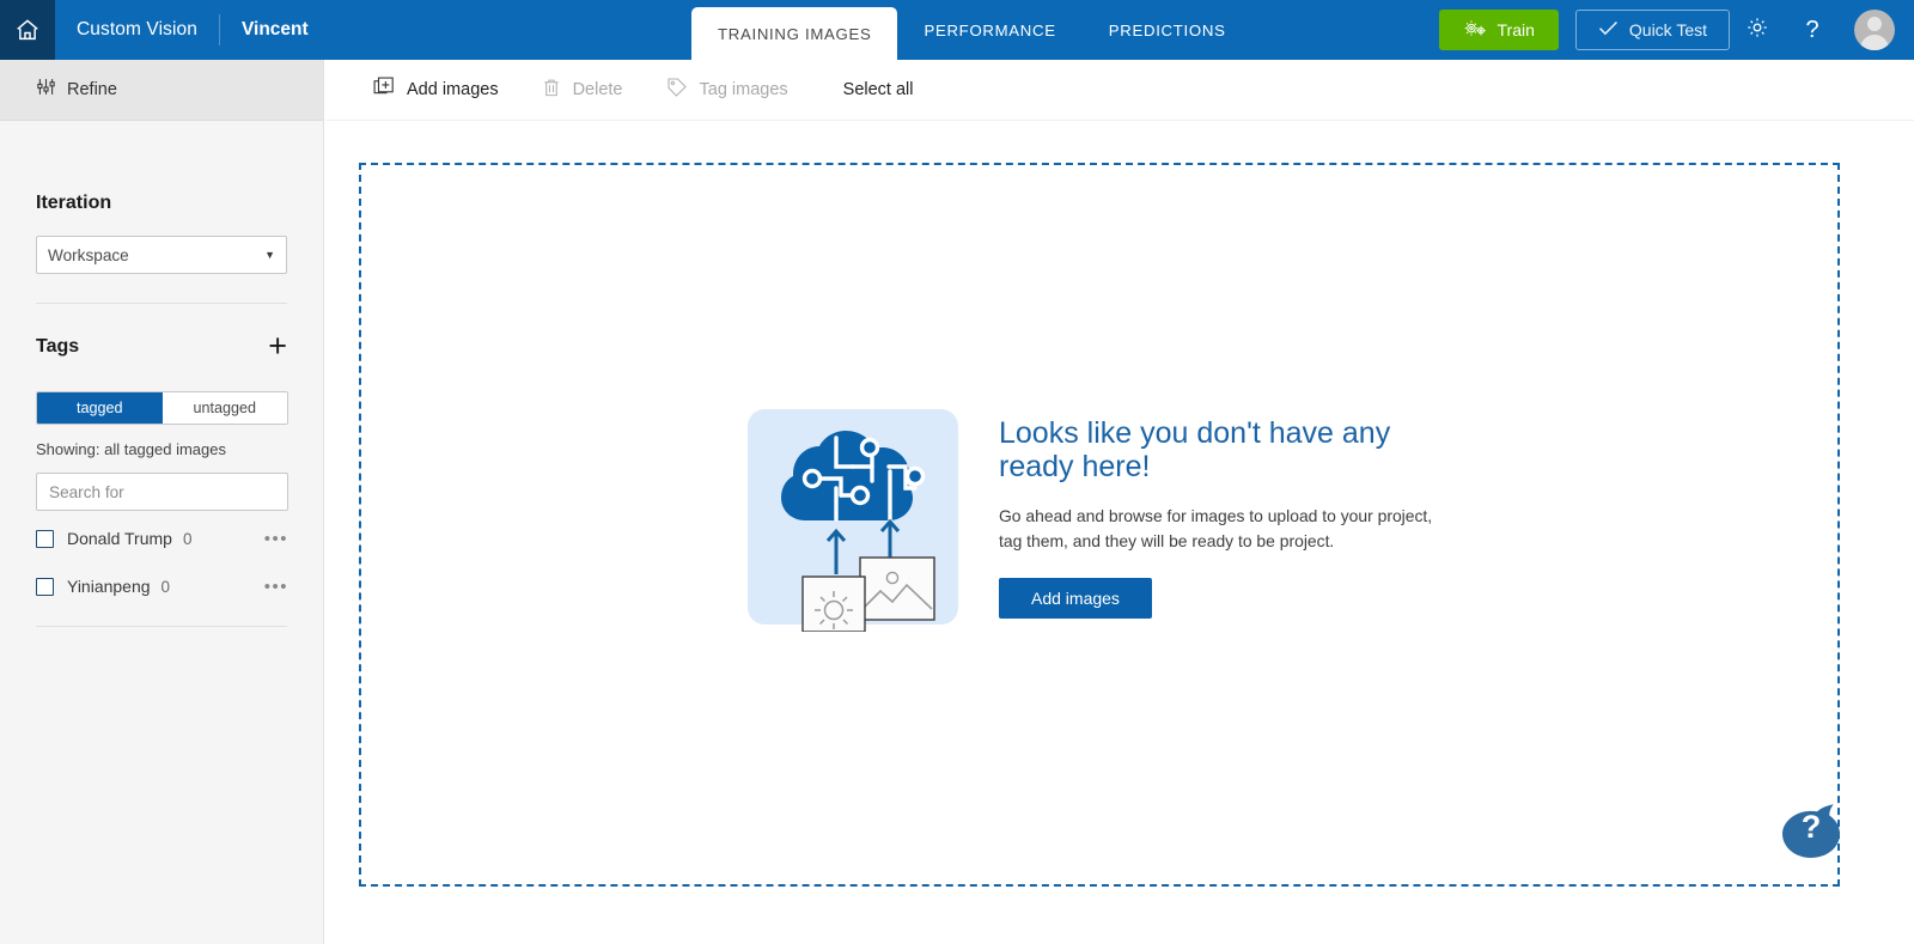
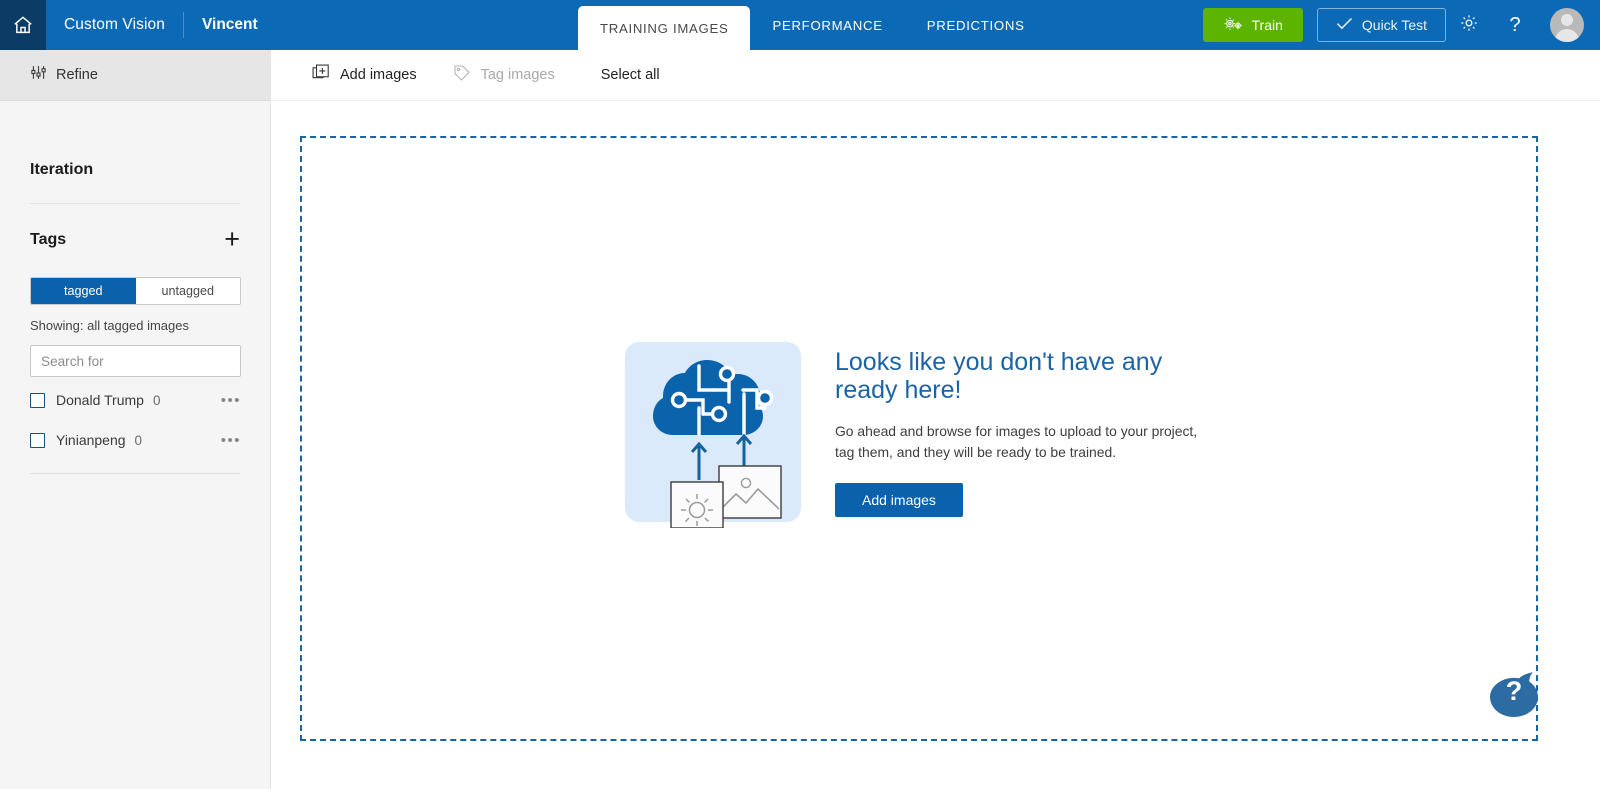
  Custom Vision
  Vincent
  TRAINING IMAGES
  PERFORMANCE
  PREDICTIONS
  Train
  Quick Test
  ?
  Refine
  Iteration
- Workspace
- ▼
  Tags
  +
  tagged
  untagged
  Showing: all tagged images
  Search for
  Donald Trump
  0
  •••
  Yinianpeng
  0
  •••
  Add images
- Delete
  Tag images
  Select all
  Looks like you don't have any ready here!
- Go ahead and browse for images to upload to your project, tag them, and they will be ready to be project.
+ Go ahead and browse for images to upload to your project, tag them, and they will be ready to be trained.
  Add images
  ?
